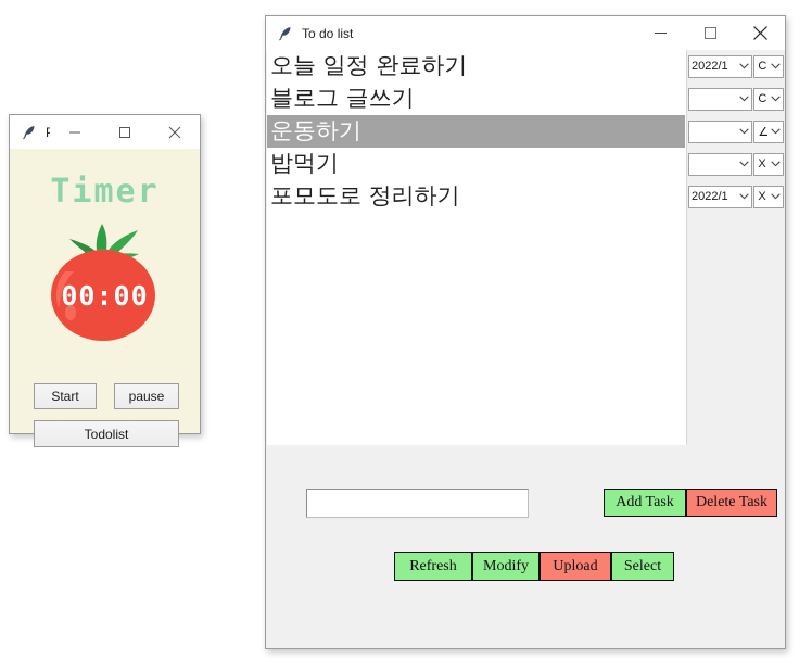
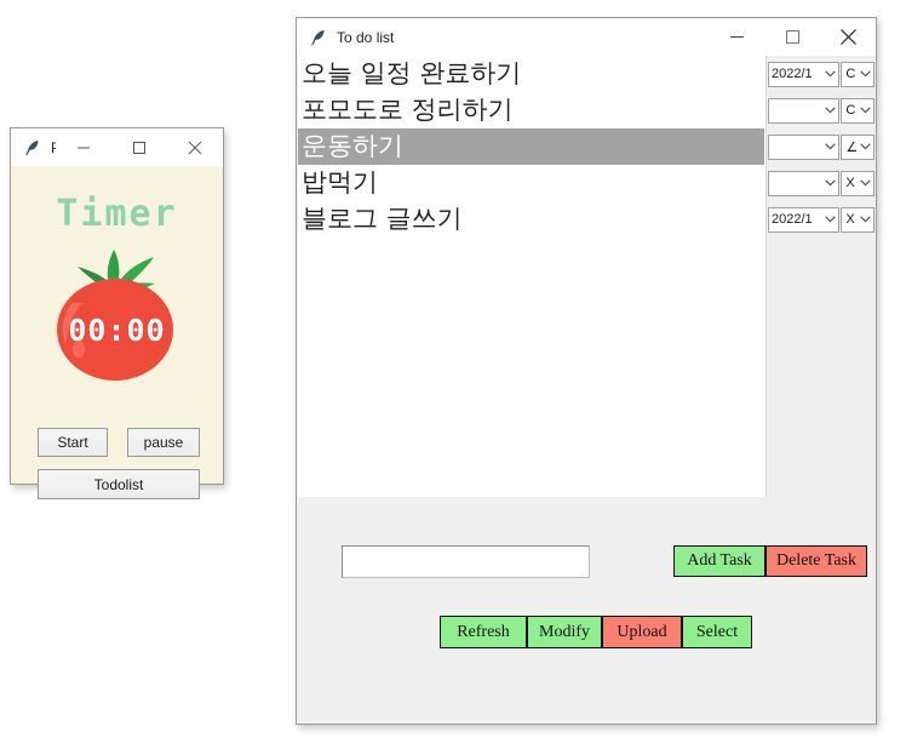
  Timer
  00:00
  Start
  pause
  Todolist
  To do list
  오늘 일정 완료하기
- 블로그 글쓰기
+ 포모도로 정리하기
  운동하기
  밥먹기
- 포모도로 정리하기
+ 블로그 글쓰기
  2022/1
  C
  C
  ∠
  X
  2022/1
  X
  Add Task
  Delete Task
  Refresh
  Modify
  Upload
  Select
